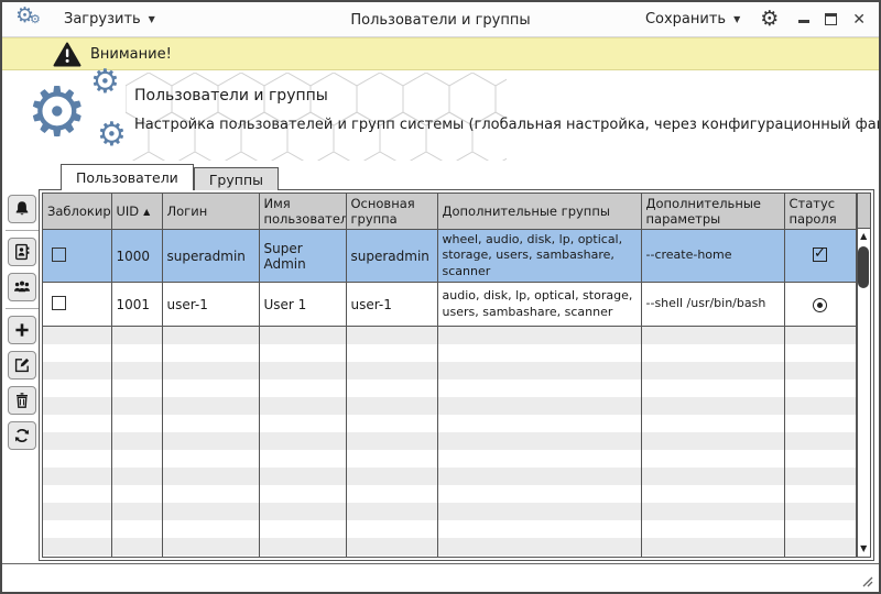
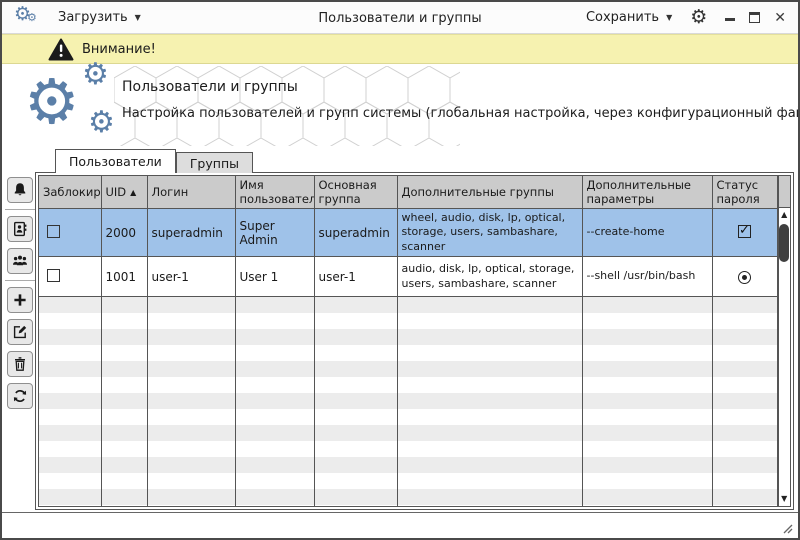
  Пользователи и группы
  ⚙
  ⚙
  Загрузить
  ▼
  Сохранить
  ▼
  ⚙
  ✕
  Внимание!
  ⚙
  ⚙
  ⚙
  Пользователи и группы
  Настройка пользователей и групп системы (глобальная настройка, через конфигурационный фа
  Пользователи
  Группы
  Заблокир	UID ▲	Логин	Имя пользовател	Основная группа	Дополнительные группы	Дополнительные параметры	Статус пароля
- 	1000	superadmin	Super Admin	superadmin	wheel, audio, disk, lp, optical, storage, users, sambashare, scanner	--create-home	✓
+ 	2000	superadmin	Super Admin	superadmin	wheel, audio, disk, lp, optical, storage, users, sambashare, scanner	--create-home	✓
  	1001	user-1	User 1	user-1	audio, disk, lp, optical, storage, users, sambashare, scanner	--shell /usr/bin/bash
  ▲
  ▼
